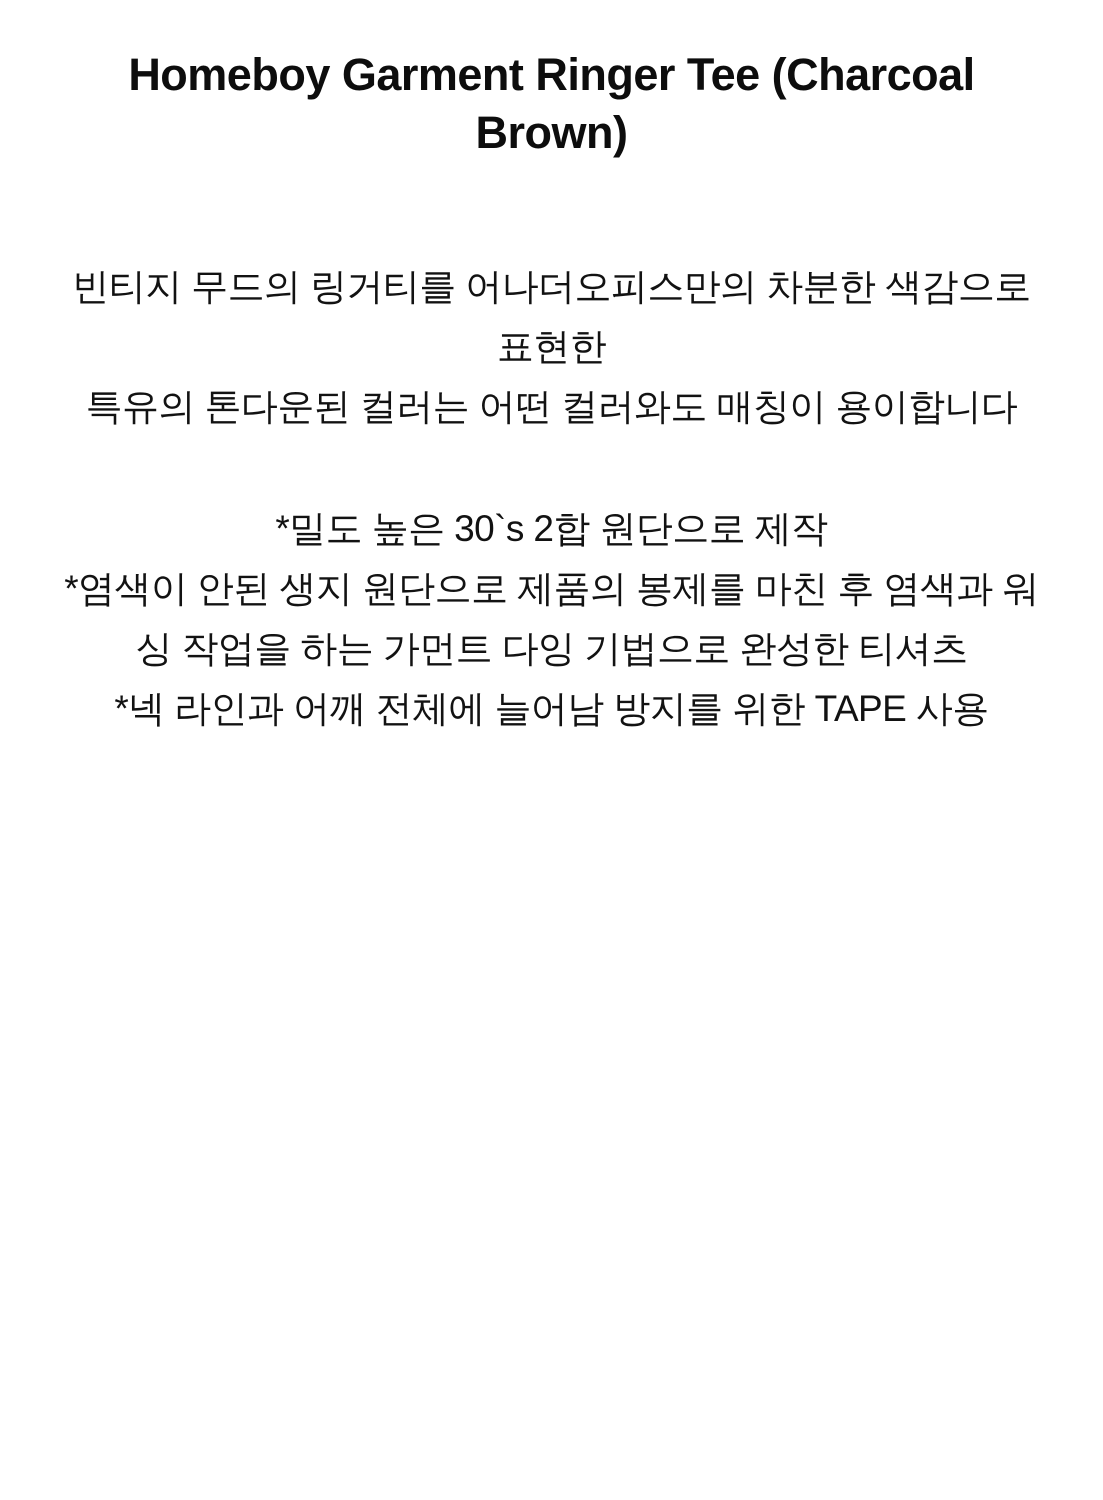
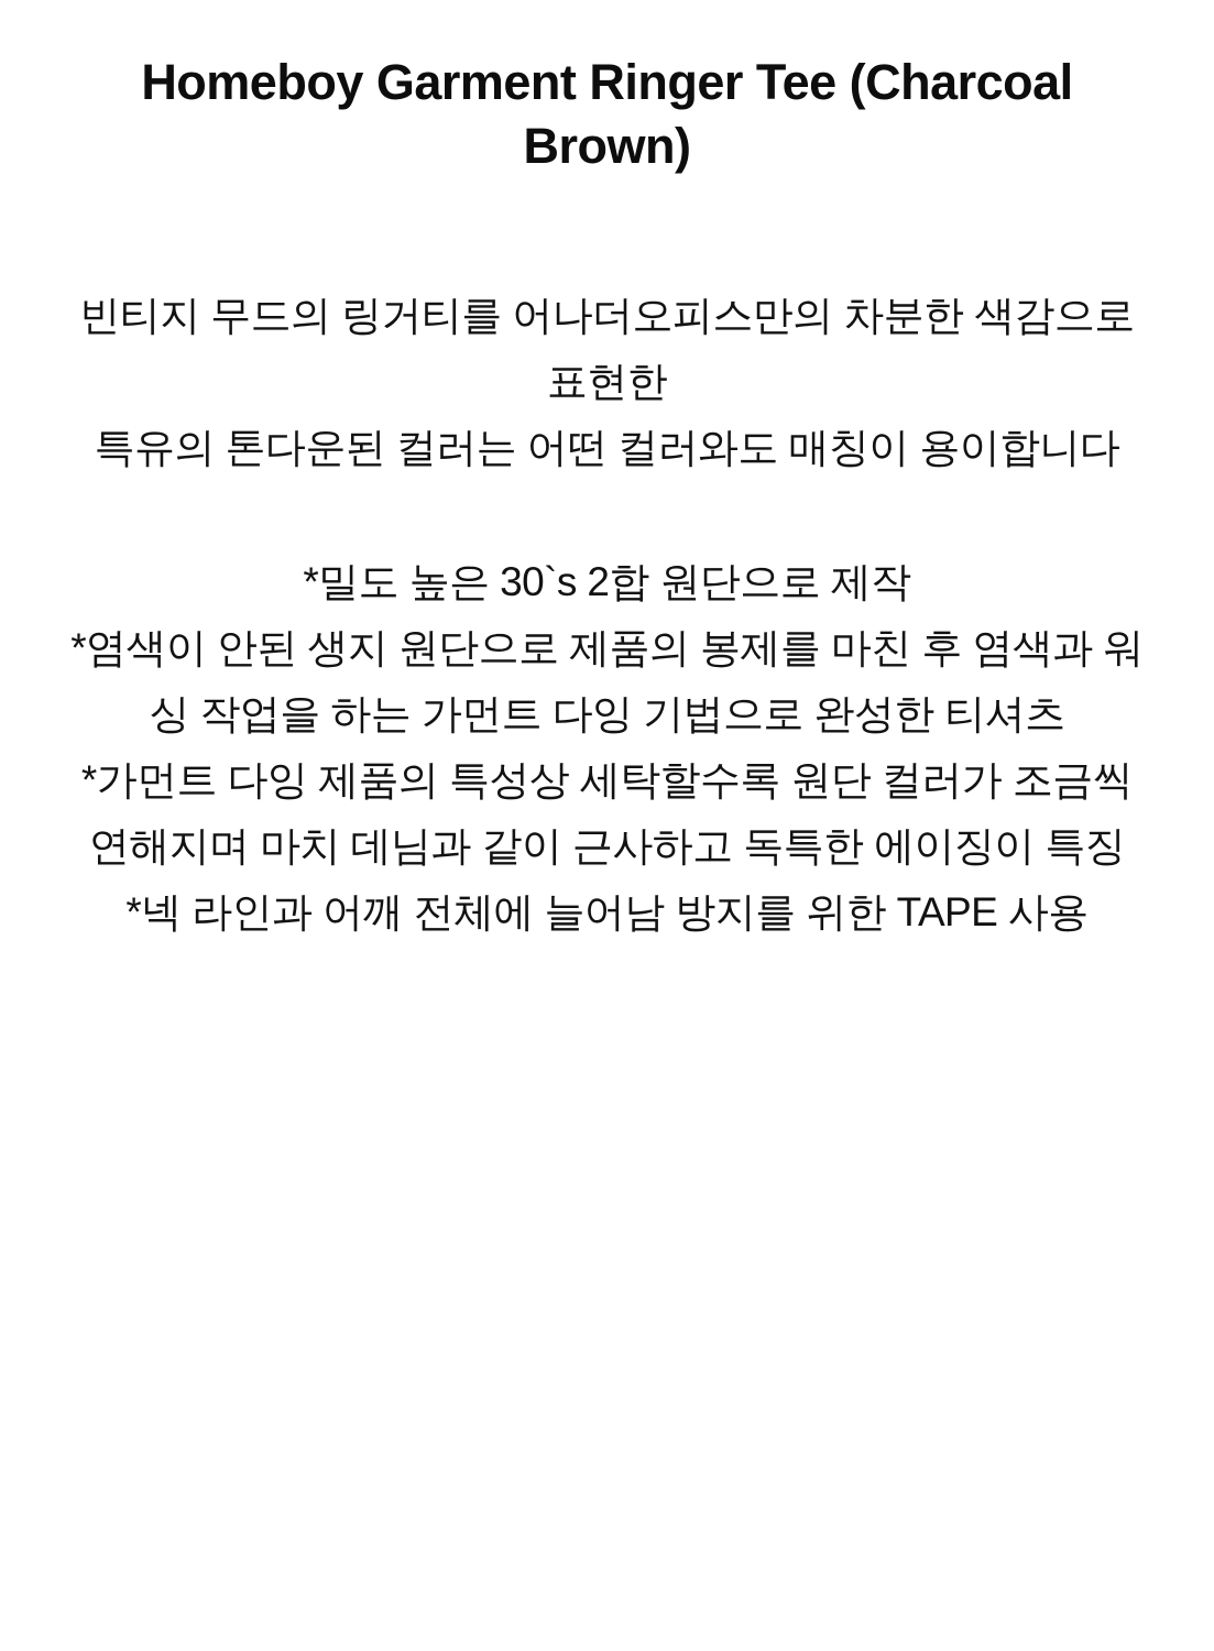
  Homeboy Garment Ringer Tee (Charcoal Brown)
  빈티지 무드의 링거티를 어나더오피스만의 차분한 색감으로 표현한
  특유의 톤다운된 컬러는 어떤 컬러와도 매칭이 용이합니다
  *밀도 높은 30`s 2합 원단으로 제작
  *염색이 안된 생지 원단으로 제품의 봉제를 마친 후 염색과 워싱 작업을 하는 가먼트 다잉 기법으로 완성한 티셔츠
+ *가먼트 다잉 제품의 특성상 세탁할수록 원단 컬러가 조금씩 연해지며 마치 데님과 같이 근사하고 독특한 에이징이 특징
  *넥 라인과 어깨 전체에 늘어남 방지를 위한 TAPE 사용
